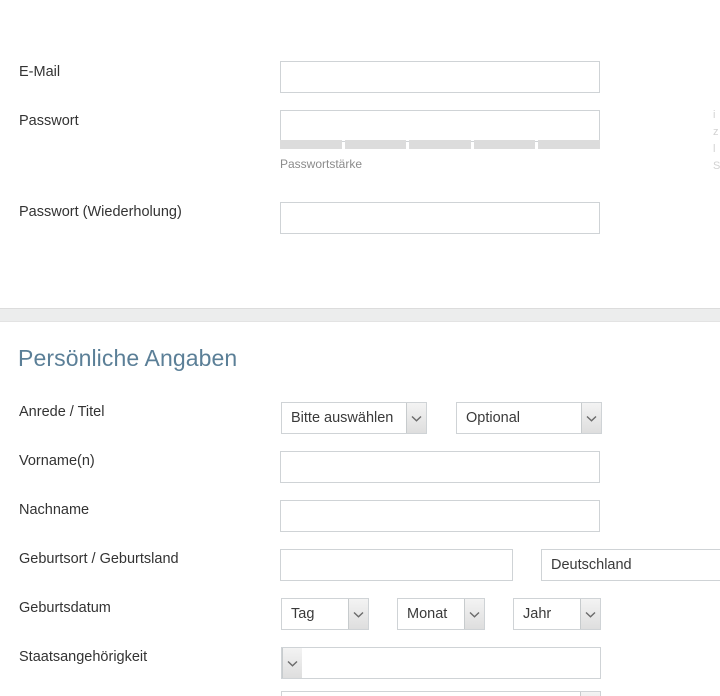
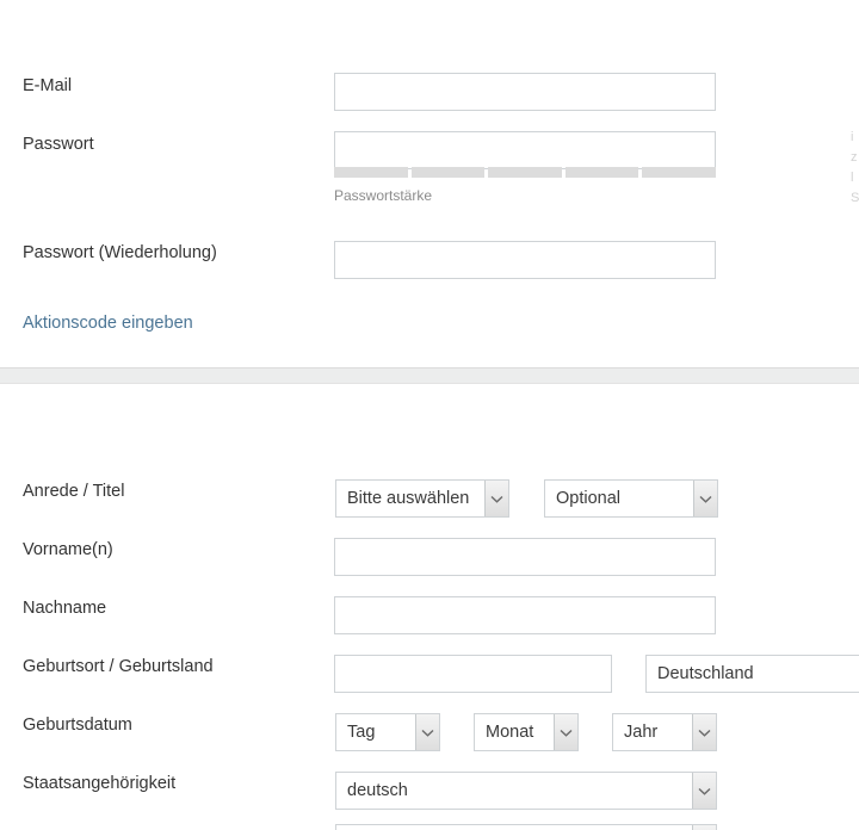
  E-Mail
  Passwort
  Passwortstärke
  Passwort (Wiederholung)
+ Aktionscode eingeben
  i
  z
  l
  S
- Persönliche Angaben
  Anrede / Titel
  Bitte auswählen
  Optional
  Vorname(n)
  Nachname
  Geburtsort / Geburtsland
  Deutschland
  Geburtsdatum
  Tag
  Monat
  Jahr
  Staatsangehörigkeit
+ deutsch
